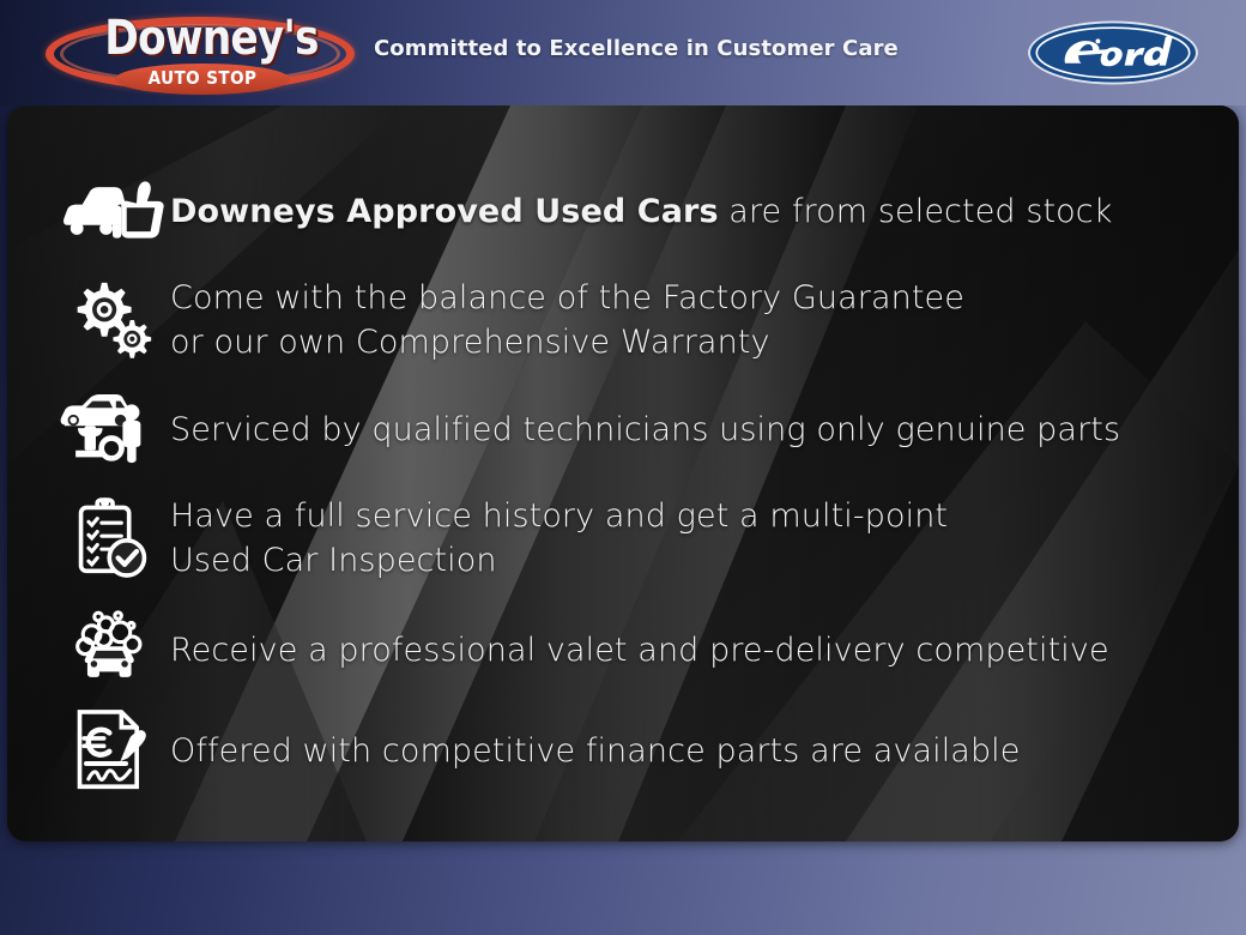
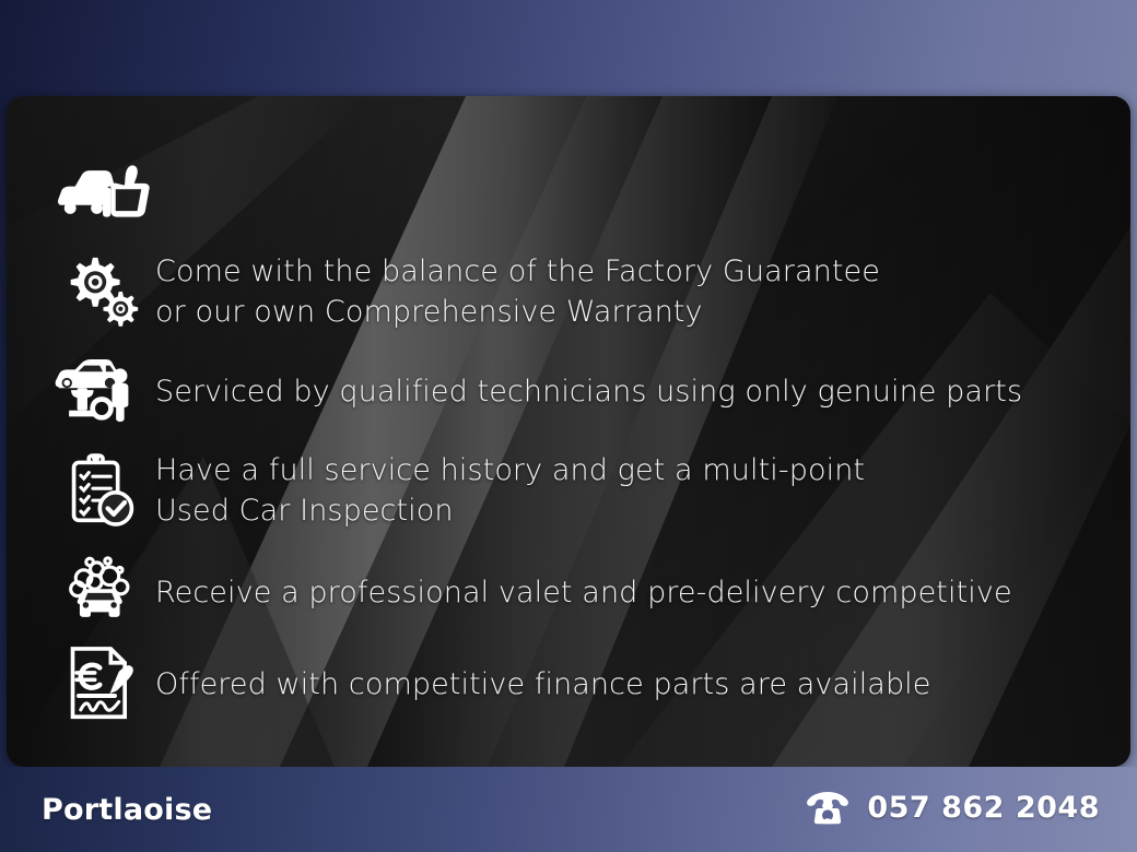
- Downey's
- AUTO STOP
- Committed to Excellence in Customer Care
- Downeys Approved Used Cars are from selected stock
  Come with the balance of the Factory Guarantee
  or our own Comprehensive Warranty
  Serviced by qualified technicians using only genuine parts
  Have a full service history and get a multi-point
  Used Car Inspection
  Receive a professional valet and pre-delivery competitive
  Offered with competitive finance parts are available
+ Portlaoise
+ 057 862 2048
